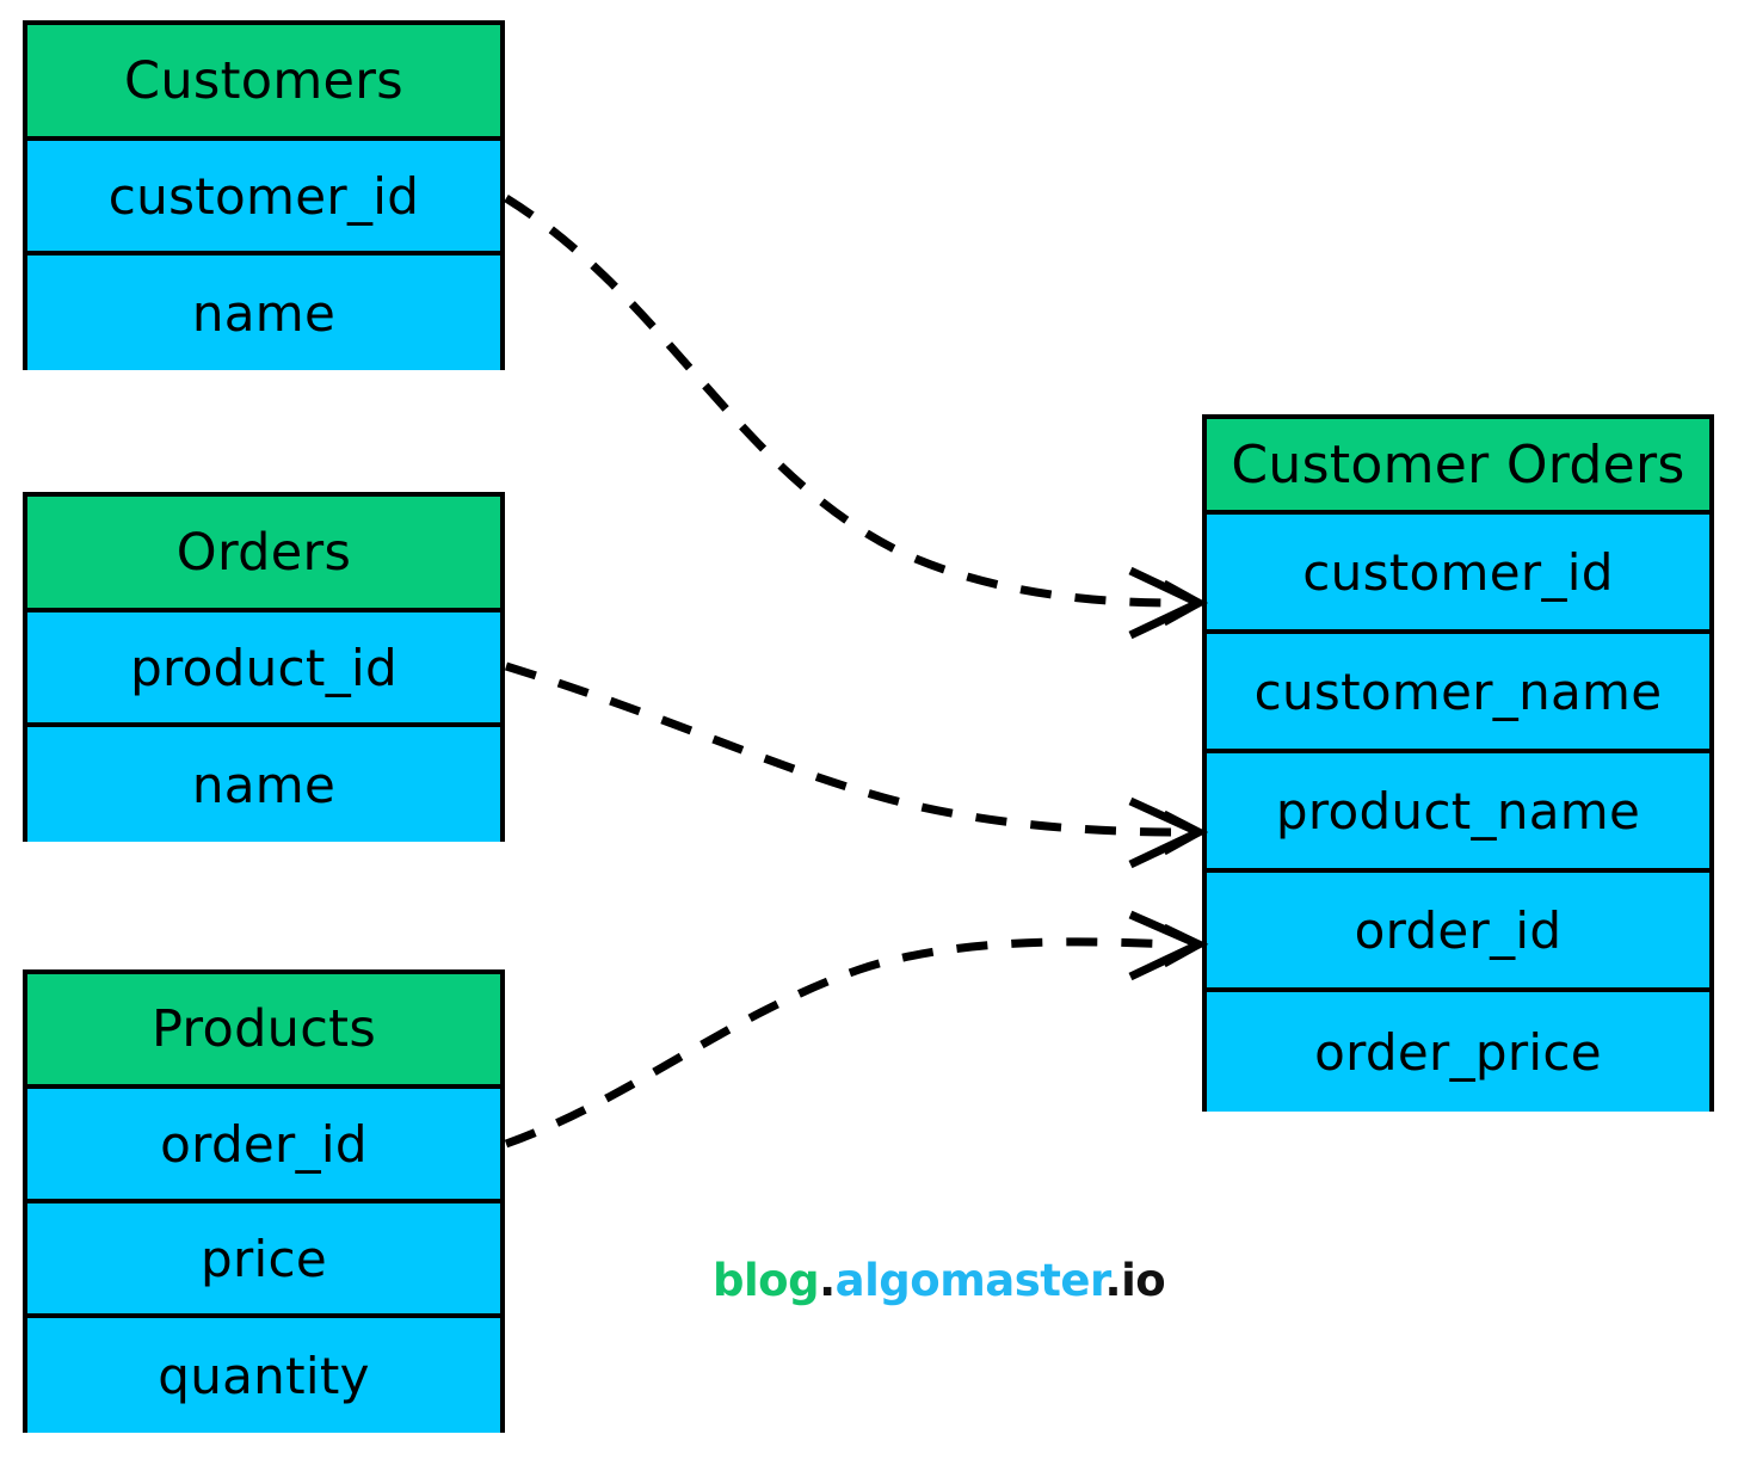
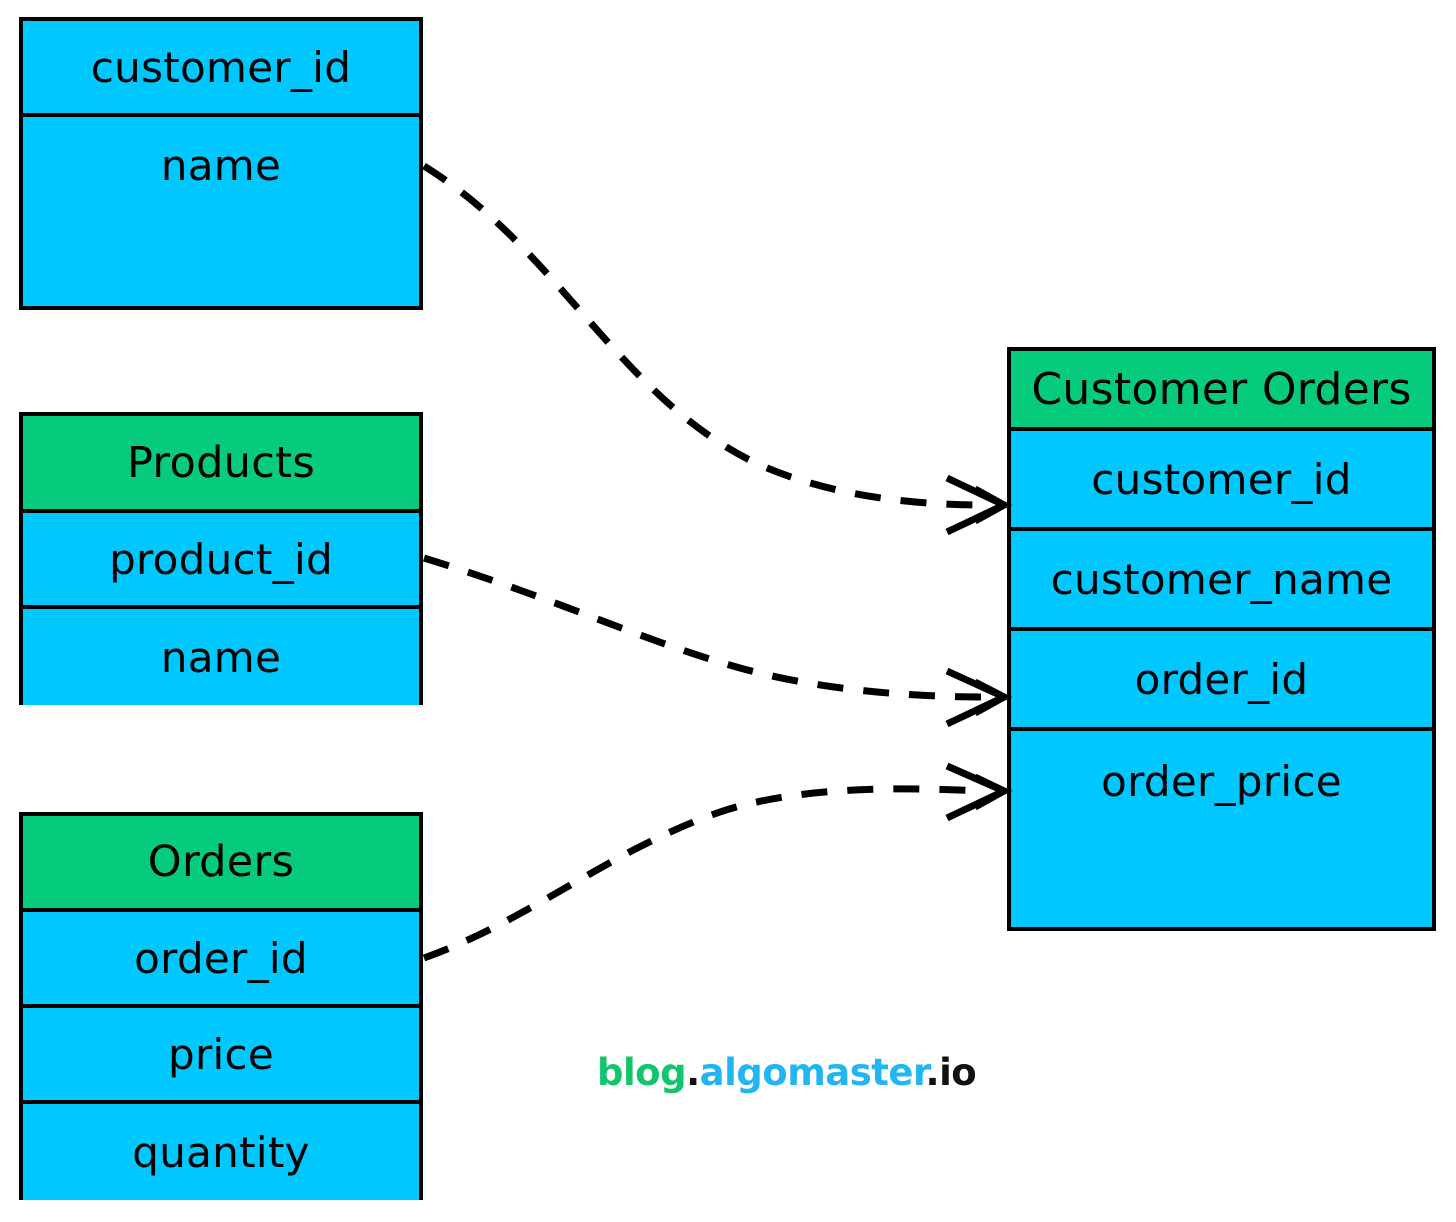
- Customers
  customer_id
  name
- Orders
+ Products
  product_id
  name
- Products
+ Orders
  order_id
  price
  quantity
  Customer Orders
  customer_id
  customer_name
- product_name
  order_id
  order_price
  blog.algomaster.io
